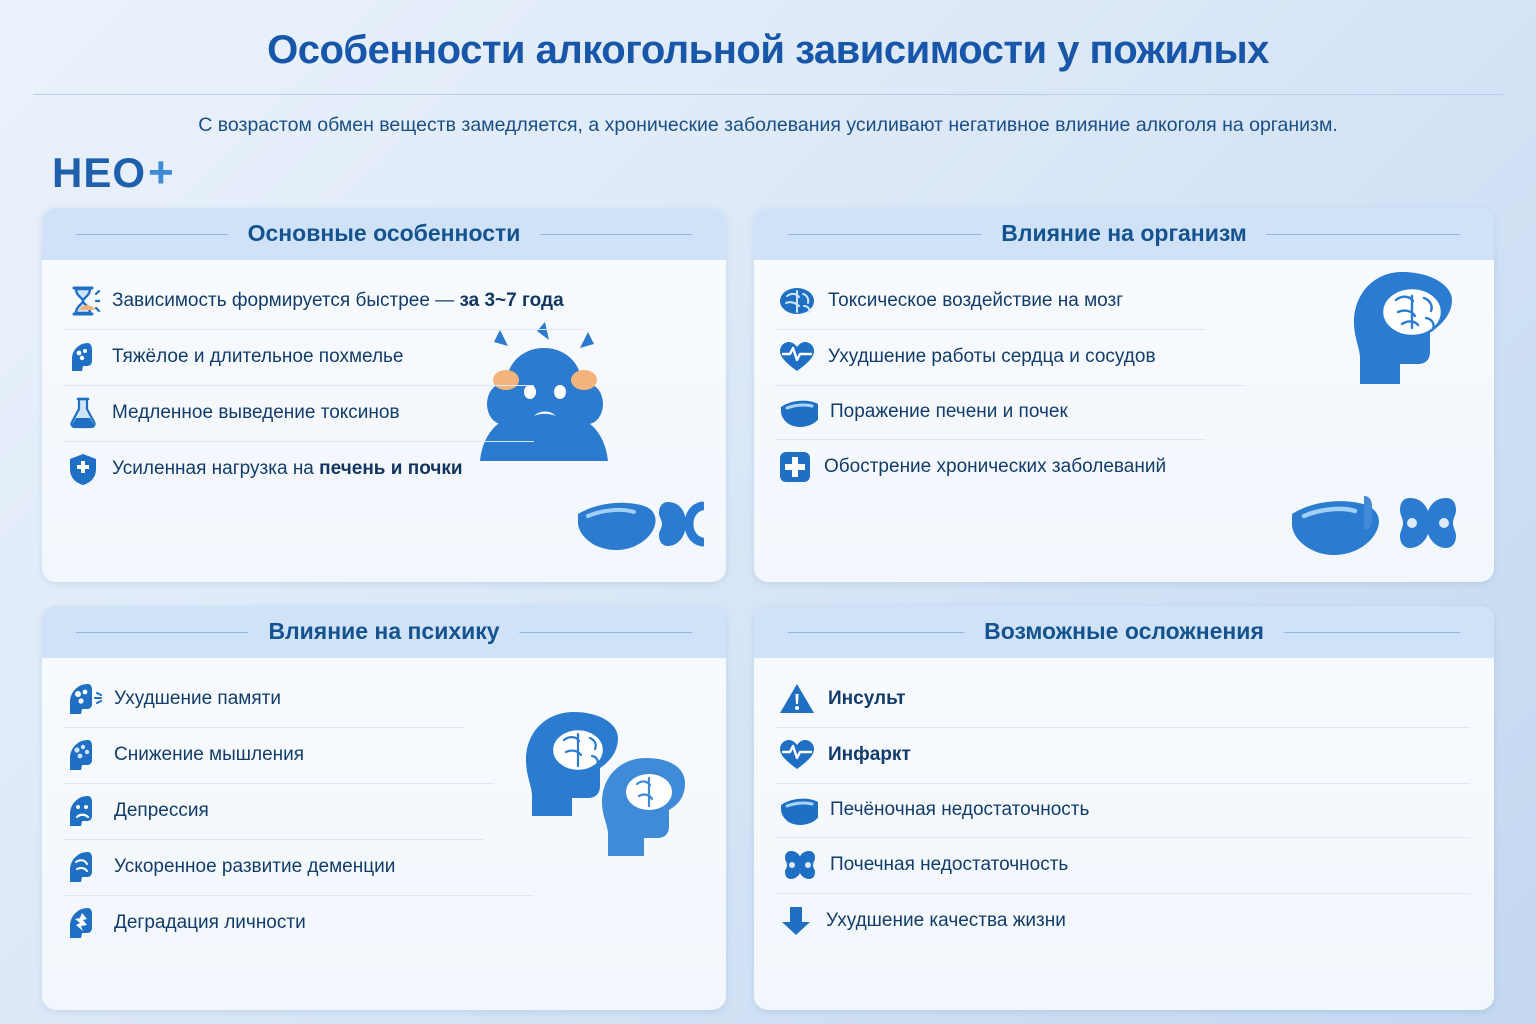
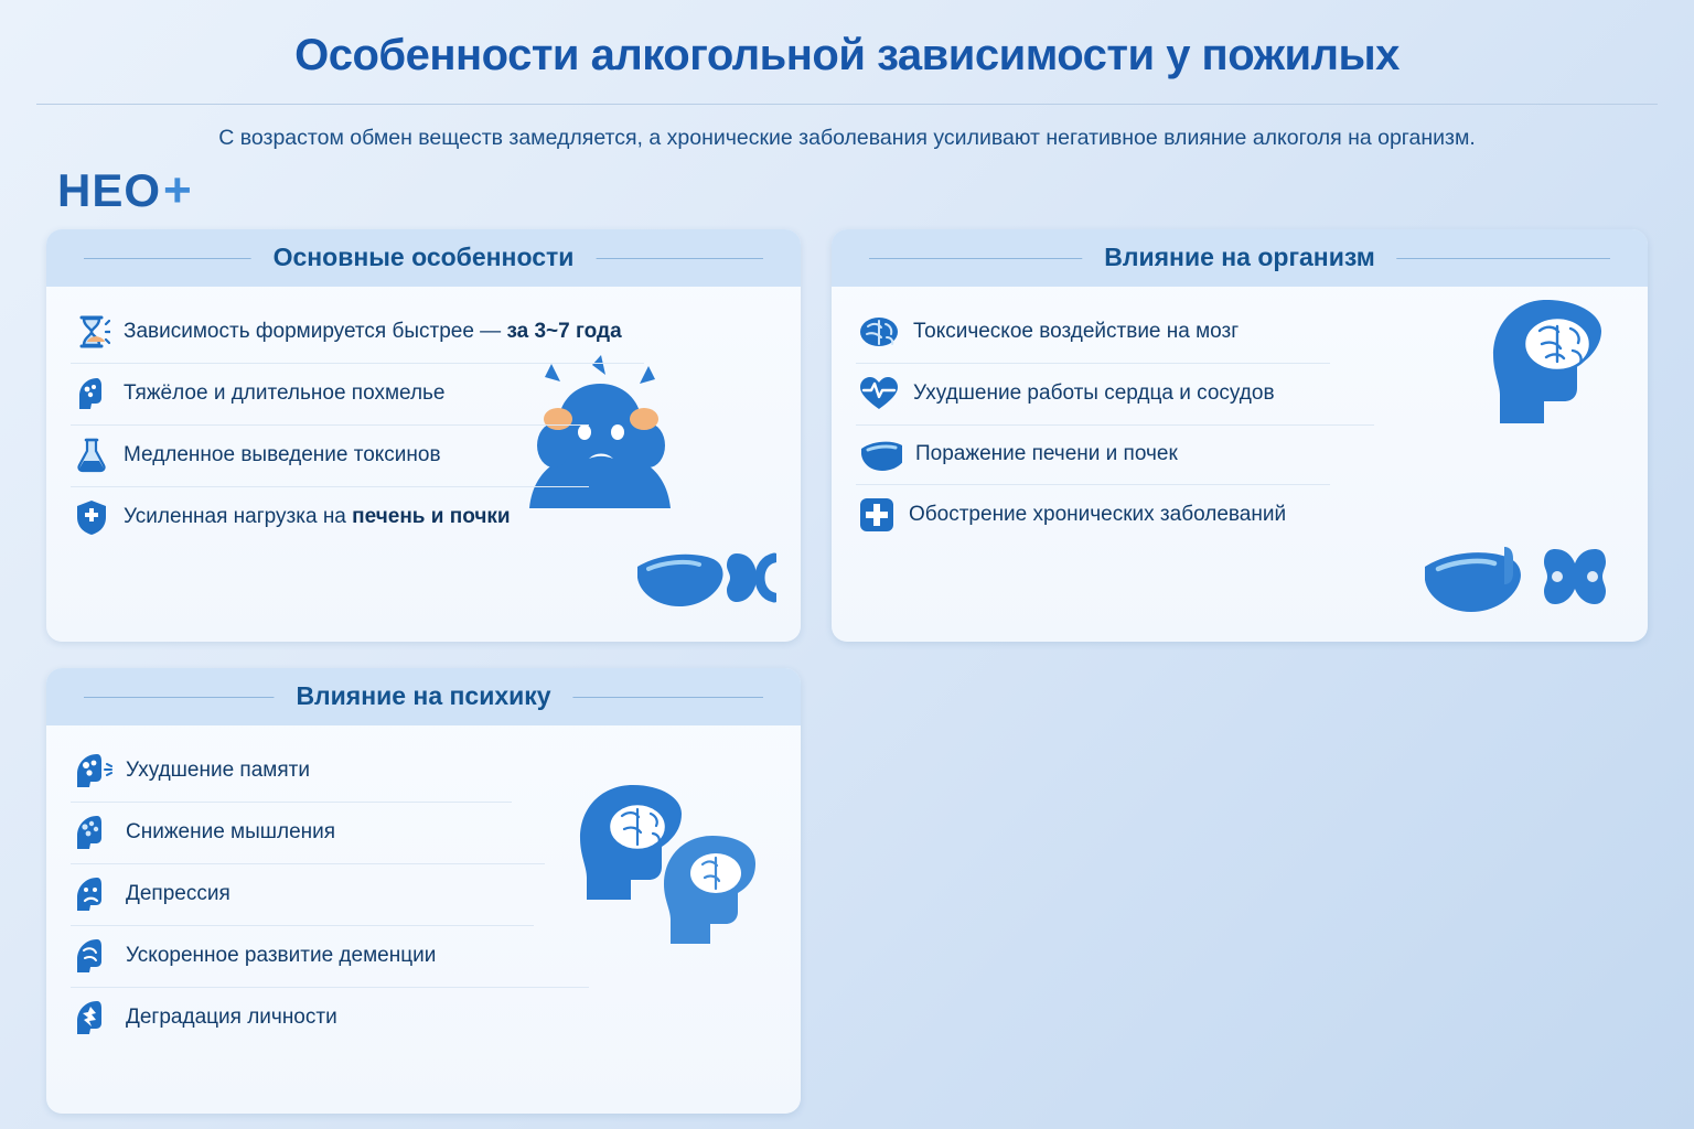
  Особенности алкогольной зависимости у пожилых
  С возрастом обмен веществ замедляется, а хронические заболевания усиливают негативное влияние алкоголя на организм.
  HEO
  +
  Основные особенности
  Зависимость формируется быстрее — за 3~7 года
  Тяжёлое и длительное похмелье
  Медленное выведение токсинов
  Усиленная нагрузка на печень и почки
  Влияние на организм
  Токсическое воздействие на мозг
  Ухудшение работы сердца и сосудов
  Поражение печени и почек
  Обострение хронических заболеваний
  Влияние на психику
  Ухудшение памяти
  Снижение мышления
  Депрессия
  Ускоренное развитие деменции
  Деградация личности
- Возможные осложнения
- Инсульт
- Инфаркт
- Печёночная недостаточность
- Почечная недостаточность
- Ухудшение качества жизни
